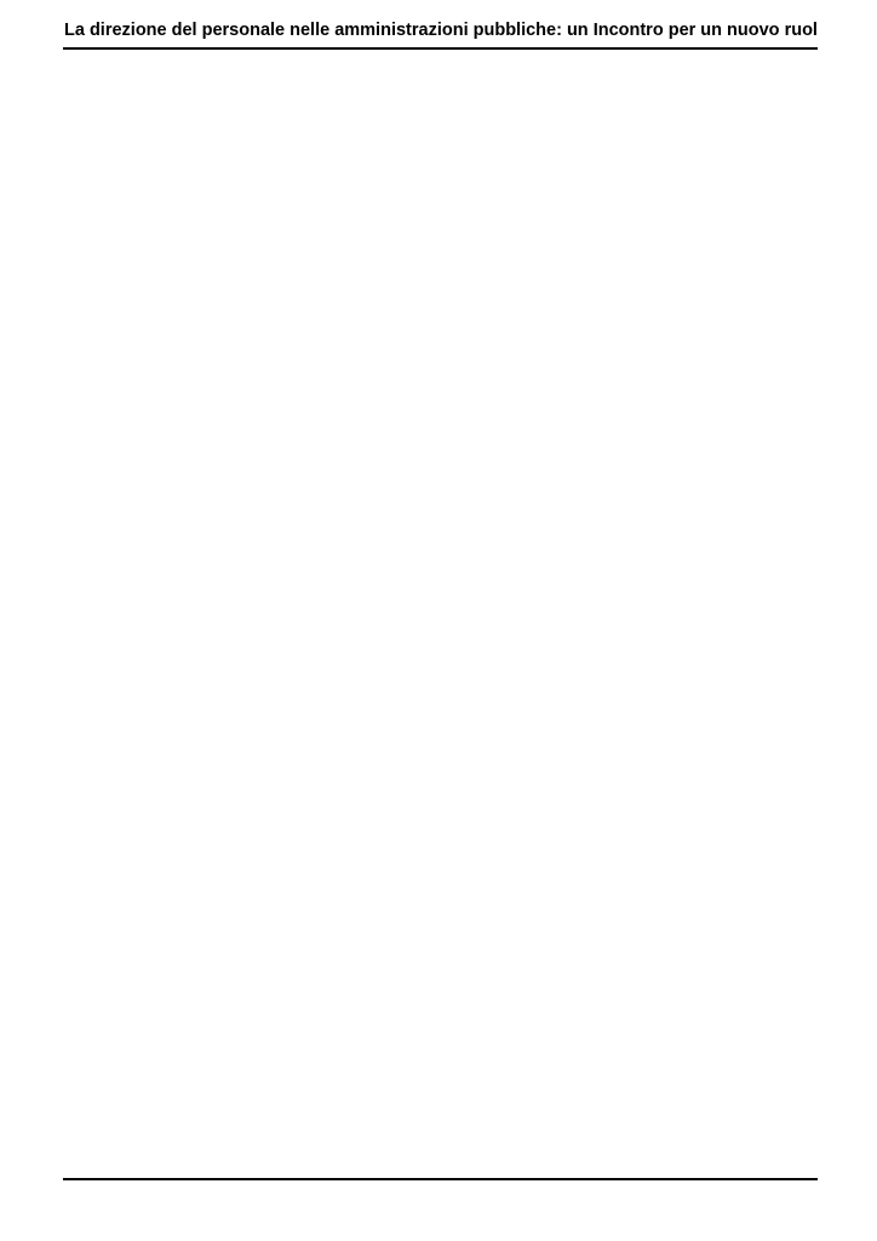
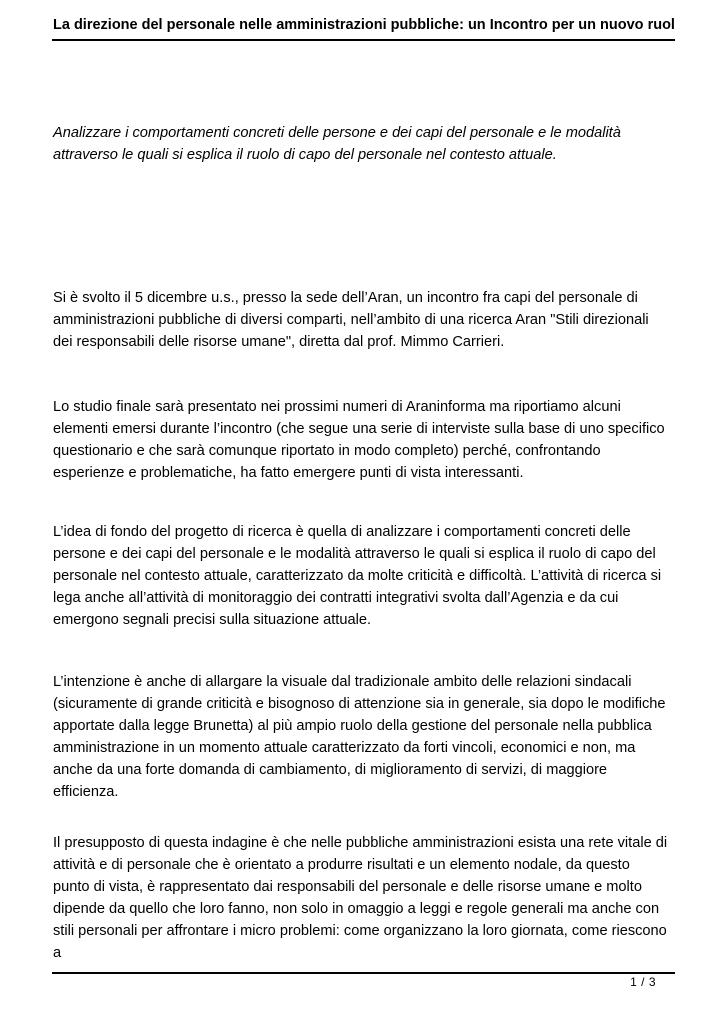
  La direzione del personale nelle amministrazioni pubbliche: un Incontro per un nuovo ruol
+ Analizzare i comportamenti concreti delle persone e dei capi del personale e le modalità attraverso le quali si esplica il ruolo di capo del personale nel contesto attuale.
+ Si è svolto il 5 dicembre u.s., presso la sede dell’Aran, un incontro fra capi del personale di amministrazioni pubbliche di diversi comparti, nell’ambito di una ricerca Aran "Stili direzionali dei responsabili delle risorse umane", diretta dal prof. Mimmo Carrieri.
+ Lo studio finale sarà presentato nei prossimi numeri di Araninforma ma riportiamo alcuni elementi emersi durante l’incontro (che segue una serie di interviste sulla base di uno specifico questionario e che sarà comunque riportato in modo completo) perché, confrontando esperienze e problematiche, ha fatto emergere punti di vista interessanti.
+ L’idea di fondo del progetto di ricerca è quella di analizzare i comportamenti concreti delle persone e dei capi del personale e le modalità attraverso le quali si esplica il ruolo di capo del personale nel contesto attuale, caratterizzato da molte criticità e difficoltà. L’attività di ricerca si lega anche all’attività di monitoraggio dei contratti integrativi svolta dall’Agenzia e da cui emergono segnali precisi sulla situazione attuale.
+ L’intenzione è anche di allargare la visuale dal tradizionale ambito delle relazioni sindacali (sicuramente di grande criticità e bisognoso di attenzione sia in generale, sia dopo le modifiche apportate dalla legge Brunetta) al più ampio ruolo della gestione del personale nella pubblica amministrazione in un momento attuale caratterizzato da forti vincoli, economici e non, ma anche da una forte domanda di cambiamento, di miglioramento di servizi, di maggiore efficienza.
+ Il presupposto di questa indagine è che nelle pubbliche amministrazioni esista una rete vitale di attività e di personale che è orientato a produrre risultati e un elemento nodale, da questo punto di vista, è rappresentato dai responsabili del personale e delle risorse umane e molto dipende da quello che loro fanno, non solo in omaggio a leggi e regole generali ma anche con stili personali per affrontare i micro problemi: come organizzano la loro giornata, come riescono a
+ 1 / 3
